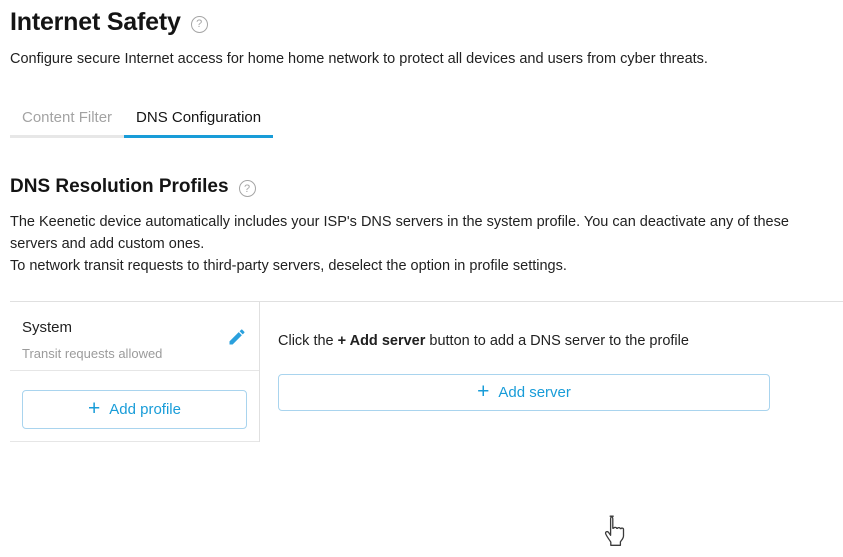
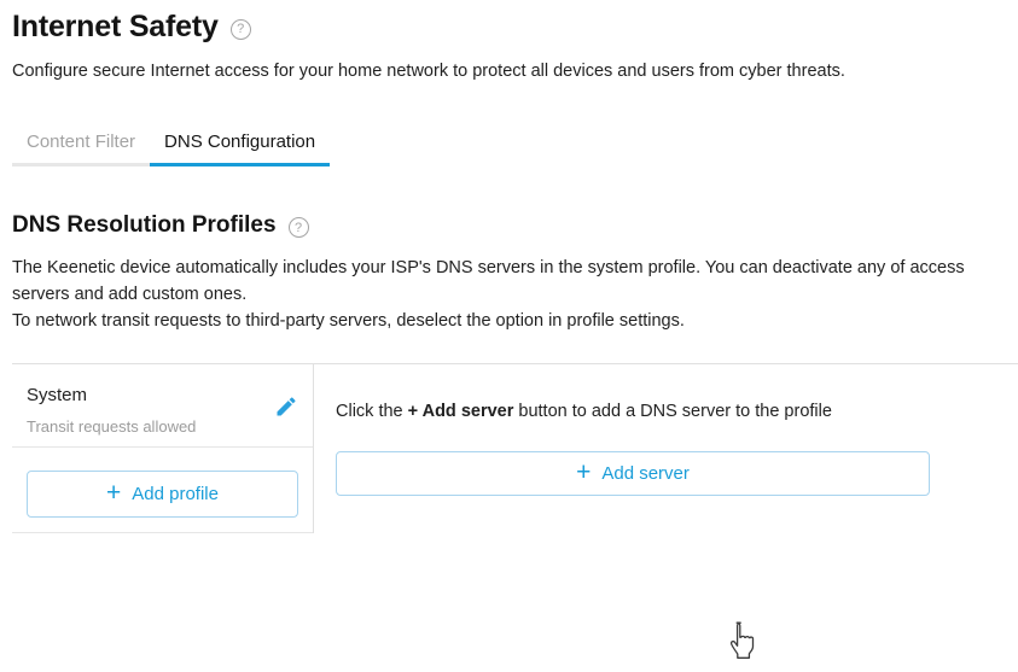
  Internet Safety
  ?
- Configure secure Internet access for home home network to protect all devices and users from cyber threats.
+ Configure secure Internet access for your home network to protect all devices and users from cyber threats.
  Content Filter
  DNS Configuration
  DNS Resolution Profiles
  ?
- The Keenetic device automatically includes your ISP's DNS servers in the system profile. You can deactivate any of these servers and add custom ones.
+ The Keenetic device automatically includes your ISP's DNS servers in the system profile. You can deactivate any of access servers and add custom ones.
  To network transit requests to third-party servers, deselect the option in profile settings.
  System
  Transit requests allowed
  +
  Add profile
  Click the + Add server button to add a DNS server to the profile
  +
  Add server
